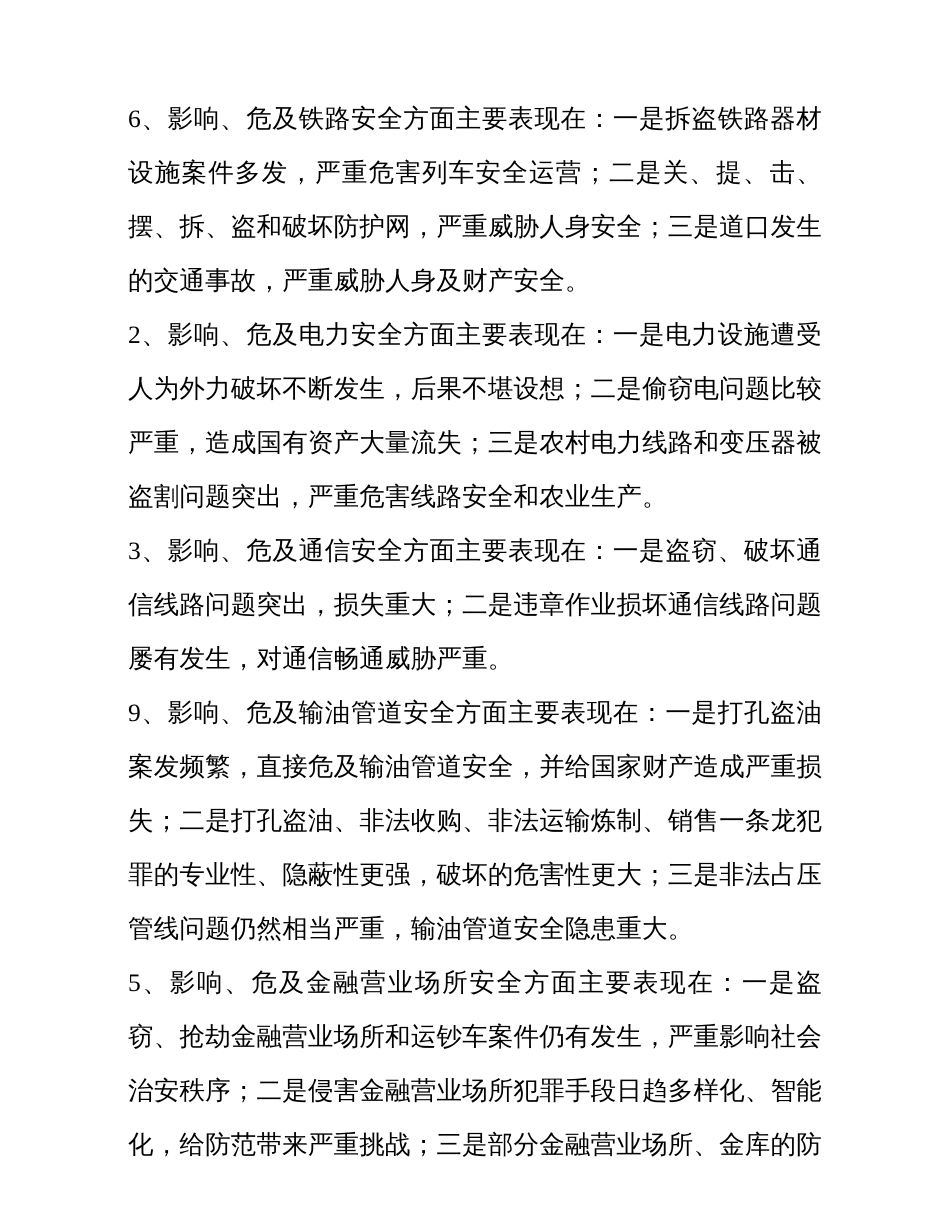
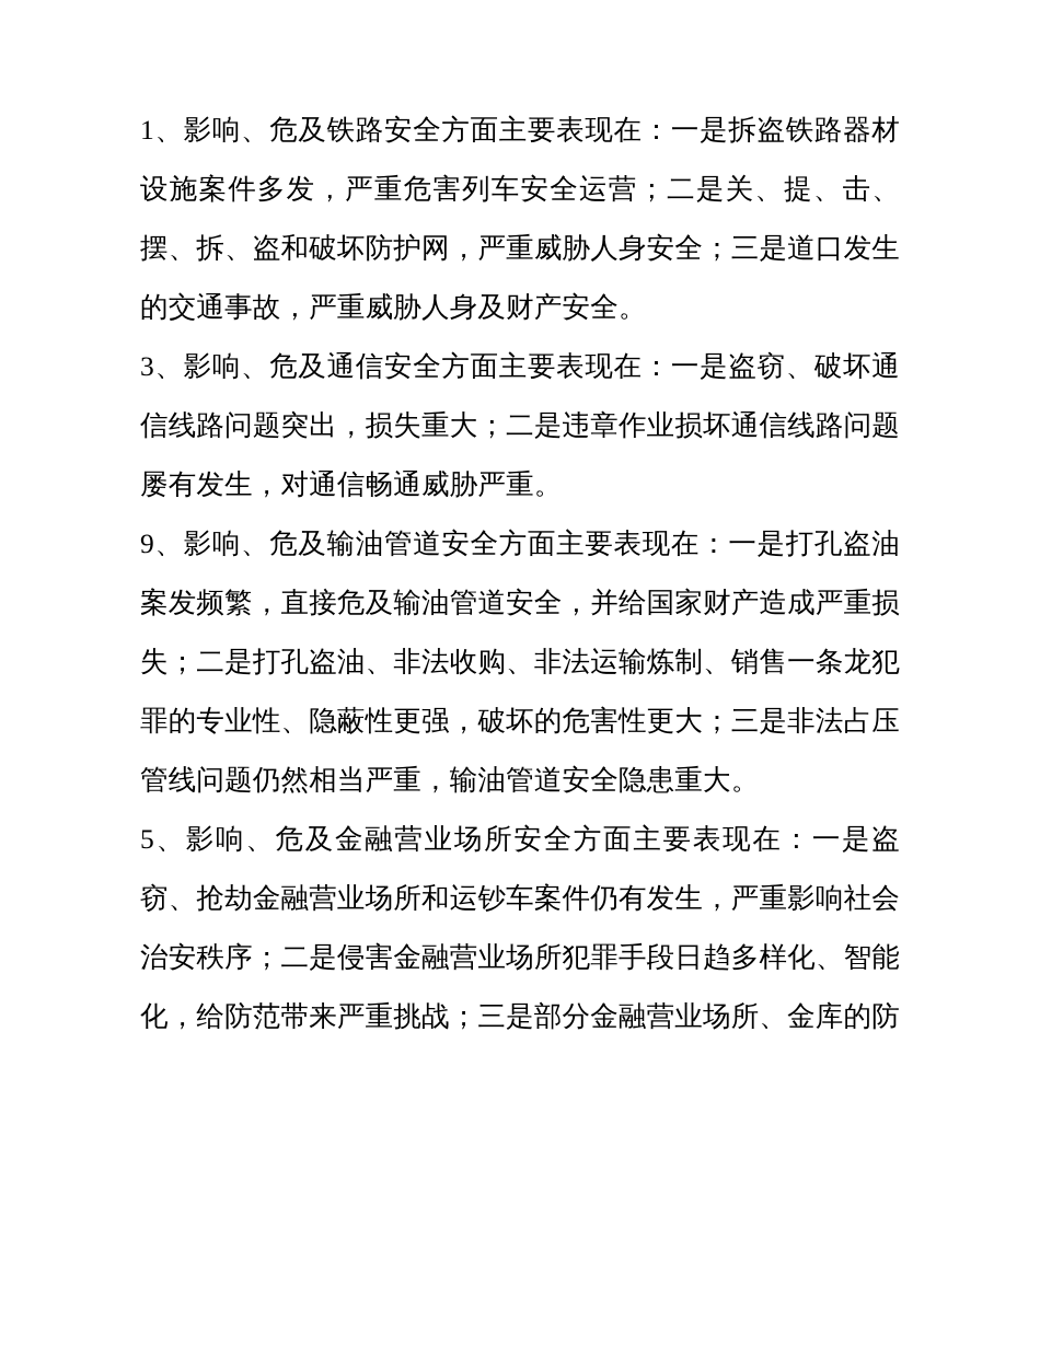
- 6、影响、危及铁路安全方面主要表现在：一是拆盗铁路器材设施案件多发，严重危害列车安全运营；二是关、提、击、摆、拆、盗和破坏防护网，严重威胁人身安全；三是道口发生的交通事故，严重威胁人身及财产安全。
+ 1、影响、危及铁路安全方面主要表现在：一是拆盗铁路器材设施案件多发，严重危害列车安全运营；二是关、提、击、摆、拆、盗和破坏防护网，严重威胁人身安全；三是道口发生的交通事故，严重威胁人身及财产安全。
- 2、影响、危及电力安全方面主要表现在：一是电力设施遭受人为外力破坏不断发生，后果不堪设想；二是偷窃电问题比较严重，造成国有资产大量流失；三是农村电力线路和变压器被盗割问题突出，严重危害线路安全和农业生产。
  3、影响、危及通信安全方面主要表现在：一是盗窃、破坏通信线路问题突出，损失重大；二是违章作业损坏通信线路问题屡有发生，对通信畅通威胁严重。
  9、影响、危及输油管道安全方面主要表现在：一是打孔盗油案发频繁，直接危及输油管道安全，并给国家财产造成严重损失；二是打孔盗油、非法收购、非法运输炼制、销售一条龙犯罪的专业性、隐蔽性更强，破坏的危害性更大；三是非法占压管线问题仍然相当严重，输油管道安全隐患重大。
  5、影响、危及金融营业场所安全方面主要表现在：一是盗窃、抢劫金融营业场所和运钞车案件仍有发生，严重影响社会治安秩序；二是侵害金融营业场所犯罪手段日趋多样化、智能化，给防范带来严重挑战；三是部分金融营业场所、金库的防
